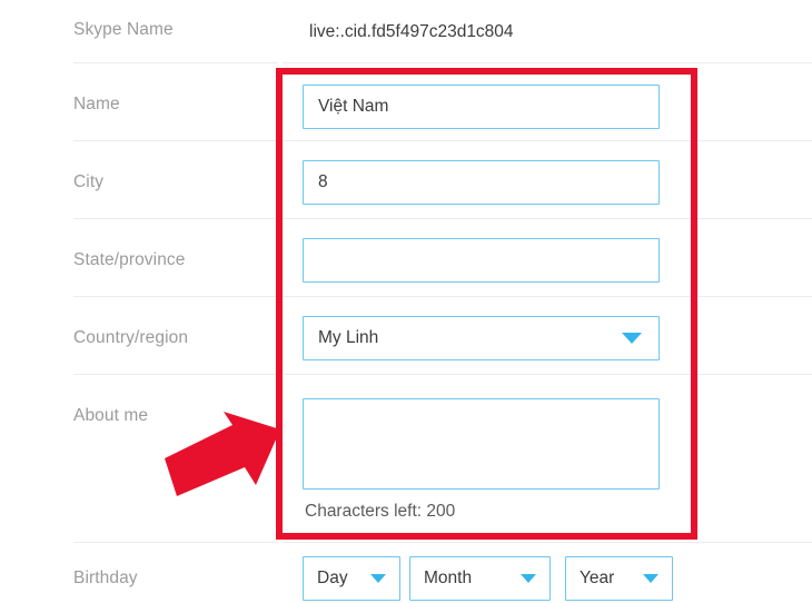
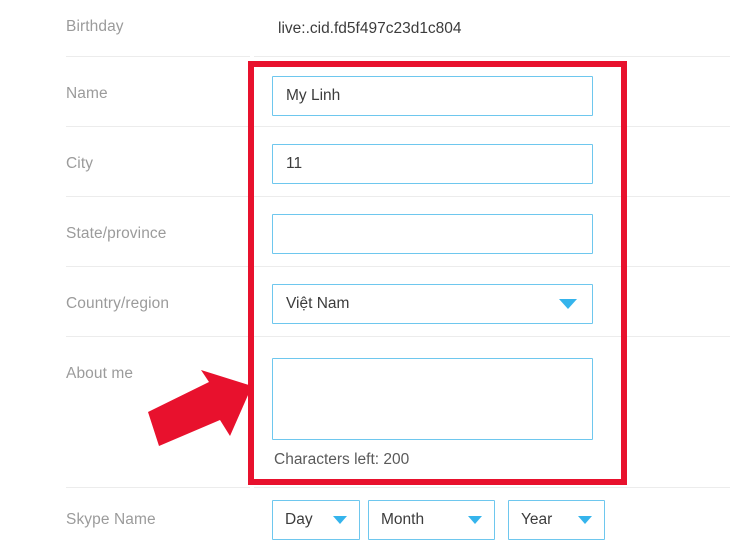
- Skype Name
+ Birthday
  live:.cid.fd5f497c23d1c804
  Name
- Việt Nam
+ My Linh
  City
- 8
+ 11
  State/province
  Country/region
- My Linh
+ Việt Nam
  About me
  Characters left: 200
- Birthday
+ Skype Name
  Day
  Month
  Year
